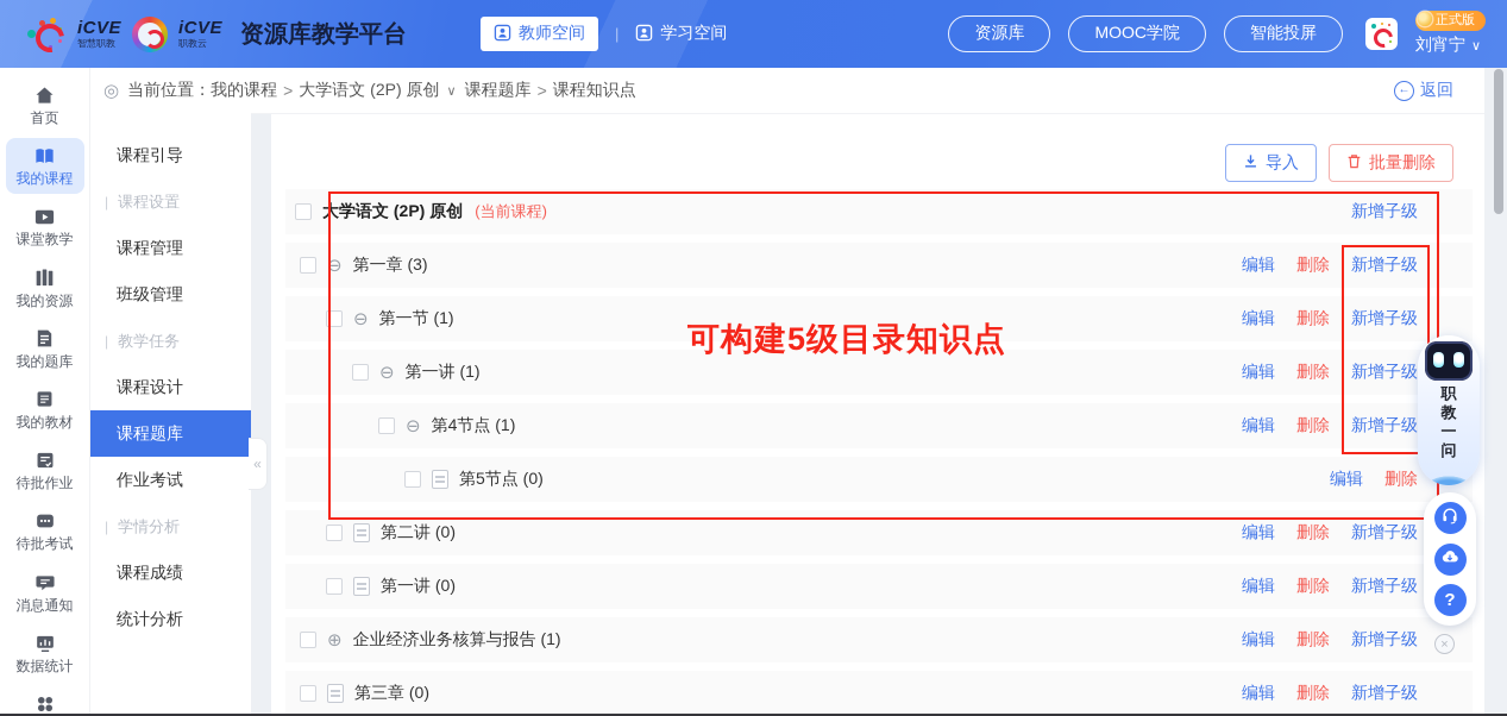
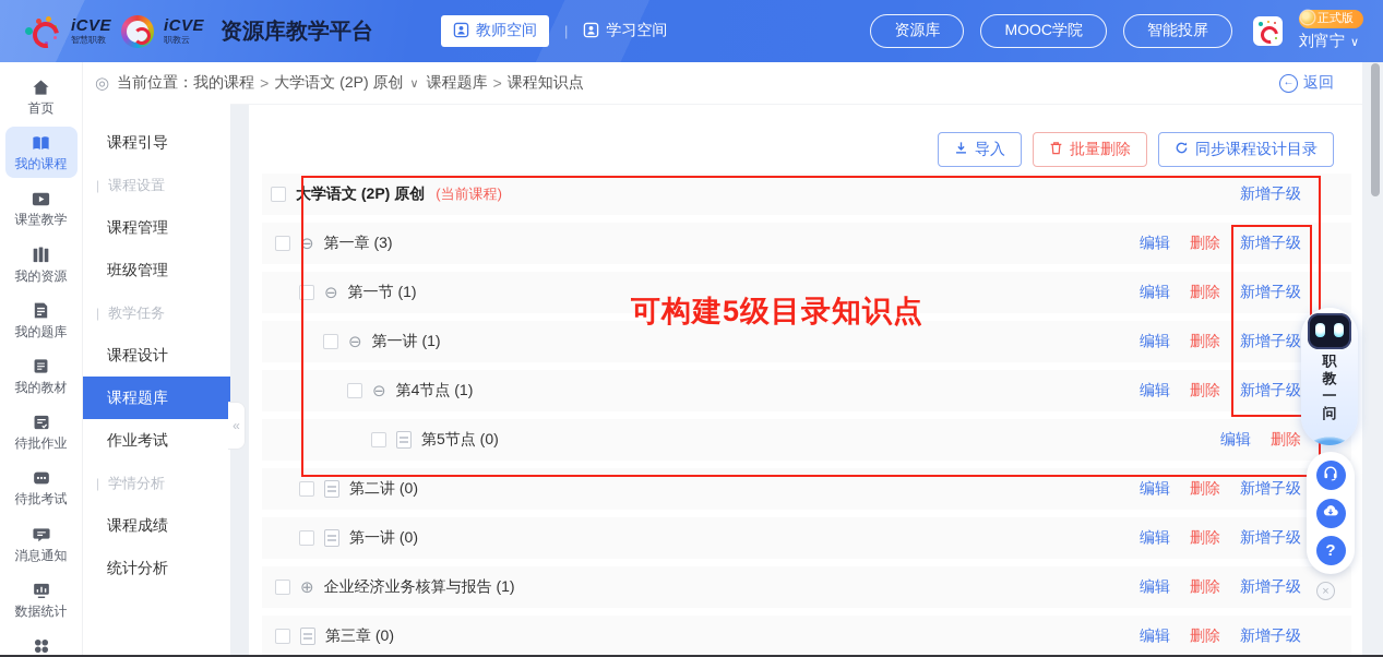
  iCVE
  智慧职教
  iCVE
  职教云
  资源库教学平台
  教师空间
  学习空间
  资源库
  MOOC学院
  智能投屏
  正式版
  刘宵宁
  首页
  我的课程
  课堂教学
  我的资源
  我的题库
  我的教材
  待批作业
  待批考试
  消息通知
  数据统计
  当前位置：
  我的课程
  >
  大学语文 (2P) 原创
  课程题库
  >
  课程知识点
  返回
  课程引导
  课程设置
  课程管理
  班级管理
  教学任务
  课程设计
  课程题库
  作业考试
  学情分析
  课程成绩
  统计分析
  导入
  批量删除
+ 同步课程设计目录
  大学语文 (2P) 原创
  (当前课程)
  新增子级
  第一章 (3)
  编辑
  删除
  新增子级
  第一节 (1)
  编辑
  删除
  新增子级
  第一讲 (1)
  编辑
  删除
  新增子级
  第4节点 (1)
  编辑
  删除
  新增子级
  第5节点 (0)
  编辑
  删除
  第二讲 (0)
  编辑
  删除
  新增子级
  第一讲 (0)
  编辑
  删除
  新增子级
  企业经济业务核算与报告 (1)
  编辑
  删除
  新增子级
  第三章 (0)
  编辑
  删除
  新增子级
  可构建5级目录知识点
  职
  教
  一
  问
